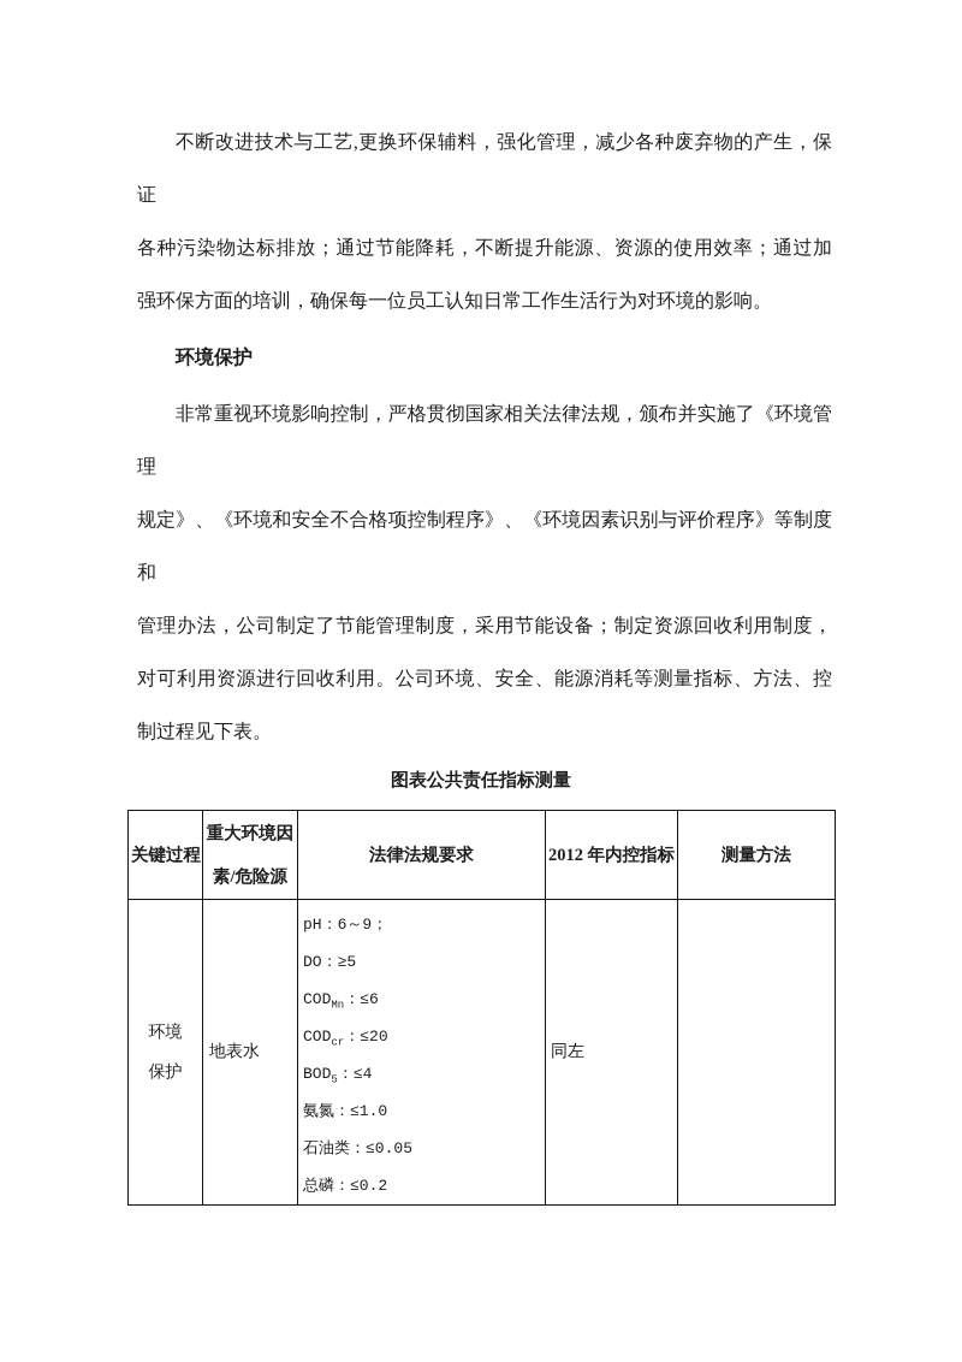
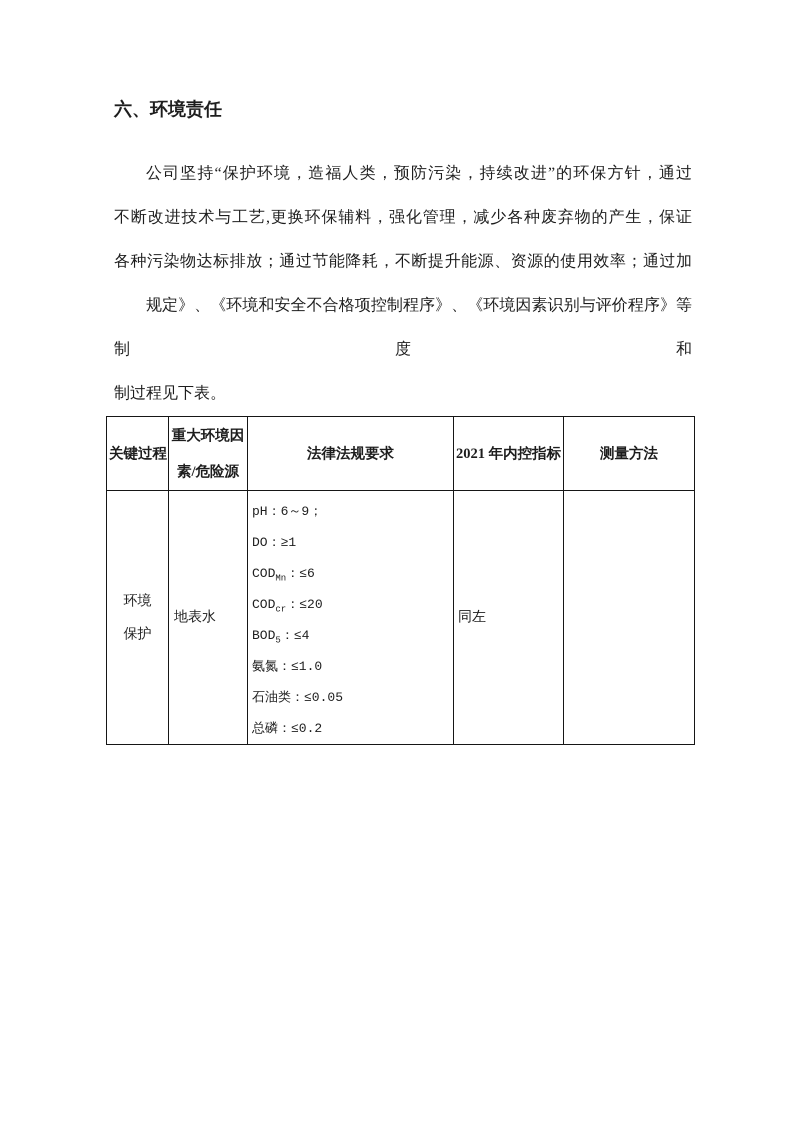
+ 六、环境责任
+ 公司坚持“保护环境，造福人类，预防污染，持续改进”的环保方针，通过
  不断改进技术与工艺,更换环保辅料，强化管理，减少各种废弃物的产生，保证
  各种污染物达标排放；通过节能降耗，不断提升能源、资源的使用效率；通过加
- 强环保方面的培训，确保每一位员工认知日常工作生活行为对环境的影响。
- 环境保护
- 非常重视环境影响控制，严格贯彻国家相关法律法规，颁布并实施了《环境管理
  规定》、《环境和安全不合格项控制程序》、《环境因素识别与评价程序》等制度和
- 管理办法，公司制定了节能管理制度，采用节能设备；制定资源回收利用制度，
- 对可利用资源进行回收利用。公司环境、安全、能源消耗等测量指标、方法、控
  制过程见下表。
- 图表公共责任指标测量
- 关键过程	重大环境因素/危险源	法律法规要求	2012 年内控指标	测量方法
+ 关键过程	重大环境因素/危险源	法律法规要求	2021 年内控指标	测量方法
- 环境 保护	地表水	pH：6～9；DO：≥5CODMn：≤6CODcr：≤20BOD5：≤4氨氮：≤1.0石油类：≤0.05总磷：≤0.2	同左
+ 环境 保护	地表水	pH：6～9；DO：≥1CODMn：≤6CODcr：≤20BOD5：≤4氨氮：≤1.0石油类：≤0.05总磷：≤0.2	同左
